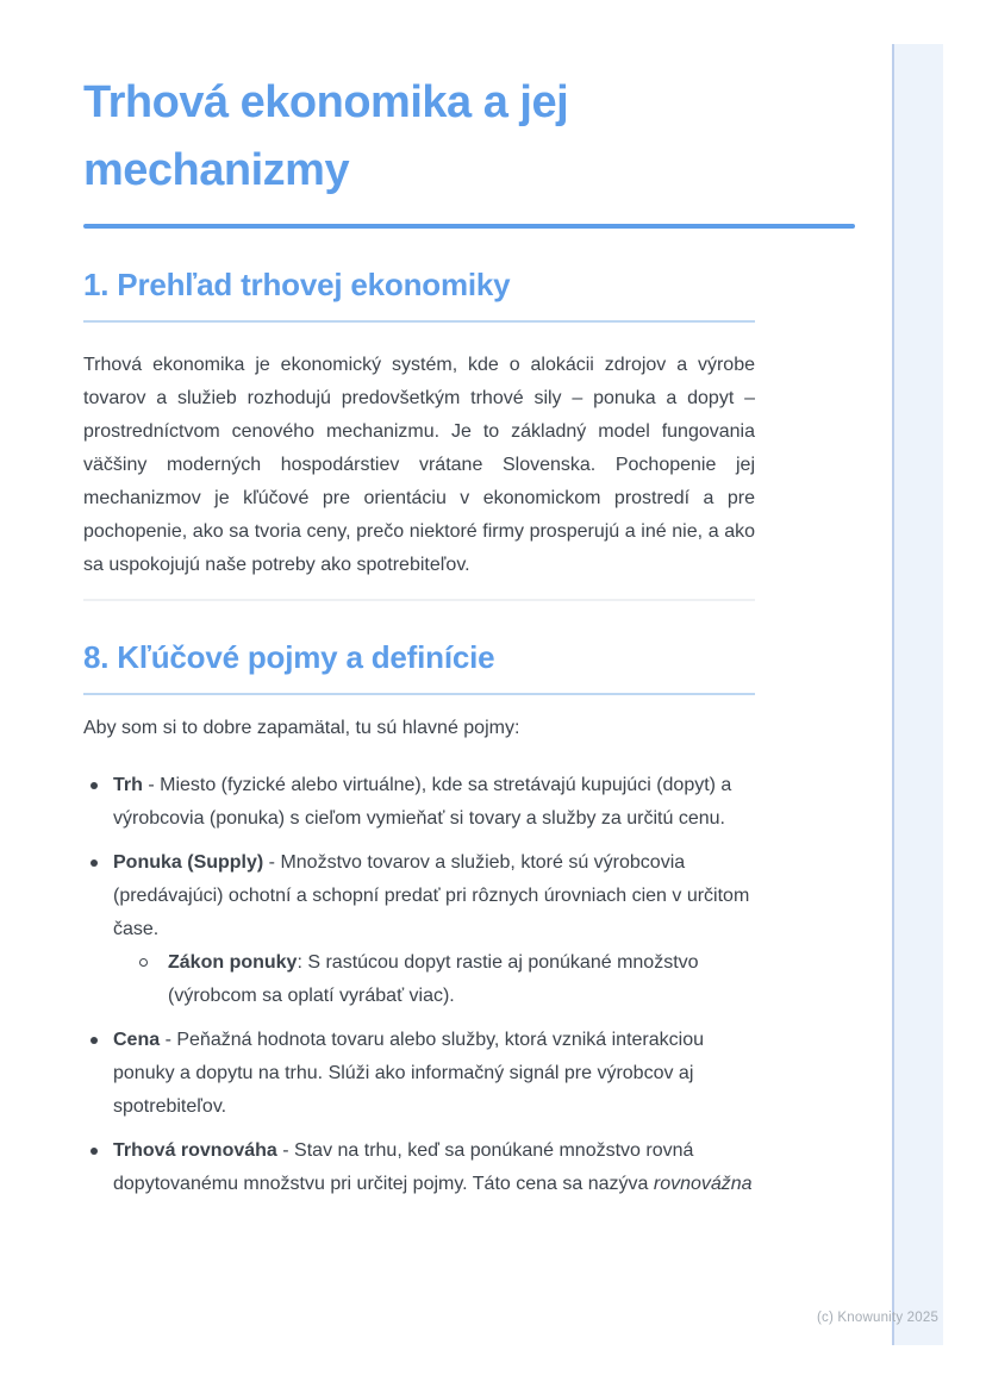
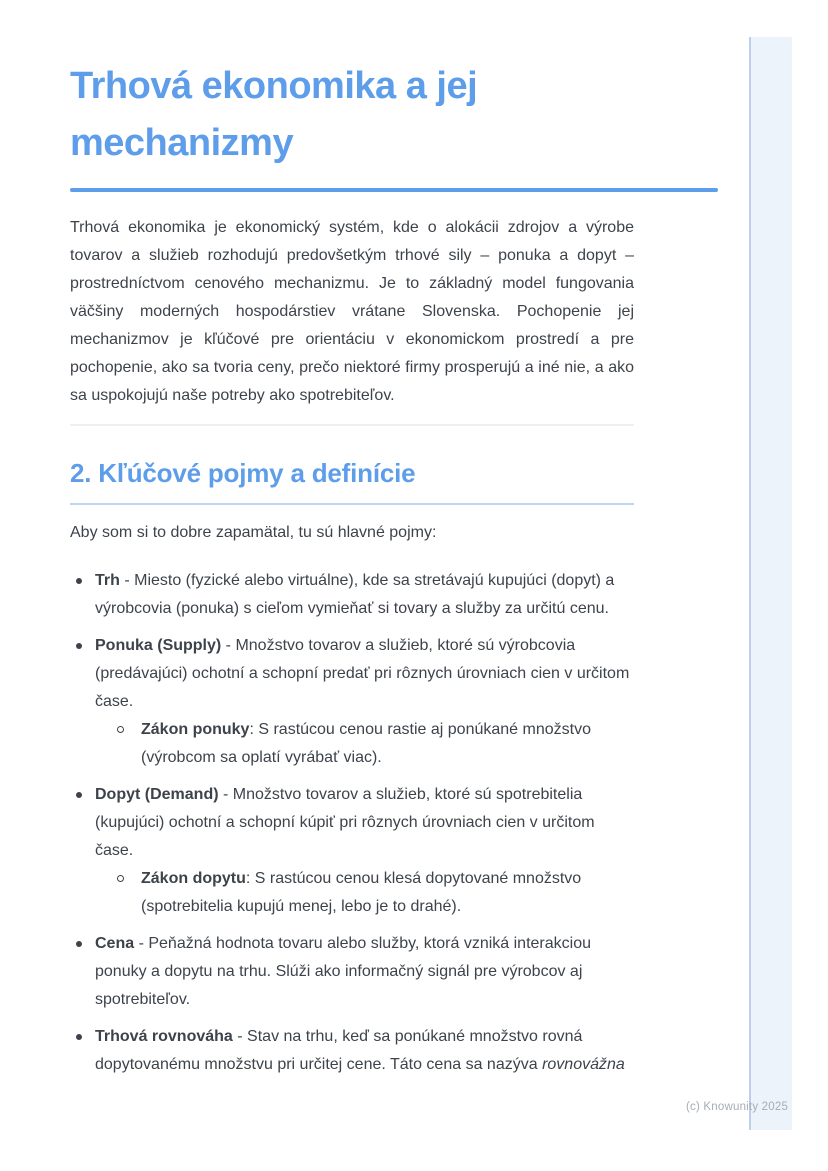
  Trhová ekonomika a jej mechanizmy
- 1. Prehľad trhovej ekonomiky
  Trhová ekonomika je ekonomický systém, kde o alokácii zdrojov a výrobe tovarov a služieb rozhodujú predovšetkým trhové sily – ponuka a dopyt – prostredníctvom cenového mechanizmu. Je to základný model fungovania väčšiny moderných hospodárstiev vrátane Slovenska. Pochopenie jej mechanizmov je kľúčové pre orientáciu v ekonomickom prostredí a pre pochopenie, ako sa tvoria ceny, prečo niektoré firmy prosperujú a iné nie, a ako sa uspokojujú naše potreby ako spotrebiteľov.
- 8. Kľúčové pojmy a definície
+ 2. Kľúčové pojmy a definície
  Aby som si to dobre zapamätal, tu sú hlavné pojmy:
  Trh - Miesto (fyzické alebo virtuálne), kde sa stretávajú kupujúci (dopyt) a výrobcovia (ponuka) s cieľom vymieňať si tovary a služby za určitú cenu.
  Ponuka (Supply) - Množstvo tovarov a služieb, ktoré sú výrobcovia (predávajúci) ochotní a schopní predať pri rôznych úrovniach cien v určitom čase.
- Zákon ponuky: S rastúcou dopyt rastie aj ponúkané množstvo (výrobcom sa oplatí vyrábať viac).
+ Zákon ponuky: S rastúcou cenou rastie aj ponúkané množstvo (výrobcom sa oplatí vyrábať viac).
+ Dopyt (Demand) - Množstvo tovarov a služieb, ktoré sú spotrebitelia (kupujúci) ochotní a schopní kúpiť pri rôznych úrovniach cien v určitom čase.
+ Zákon dopytu: S rastúcou cenou klesá dopytované množstvo (spotrebitelia kupujú menej, lebo je to drahé).
  Cena - Peňažná hodnota tovaru alebo služby, ktorá vzniká interakciou ponuky a dopytu na trhu. Slúži ako informačný signál pre výrobcov aj spotrebiteľov.
- Trhová rovnováha - Stav na trhu, keď sa ponúkané množstvo rovná dopytovanému množstvu pri určitej pojmy. Táto cena sa nazýva rovnovážna
+ Trhová rovnováha - Stav na trhu, keď sa ponúkané množstvo rovná dopytovanému množstvu pri určitej cene. Táto cena sa nazýva rovnovážna
  (c) Knowunity 2025
